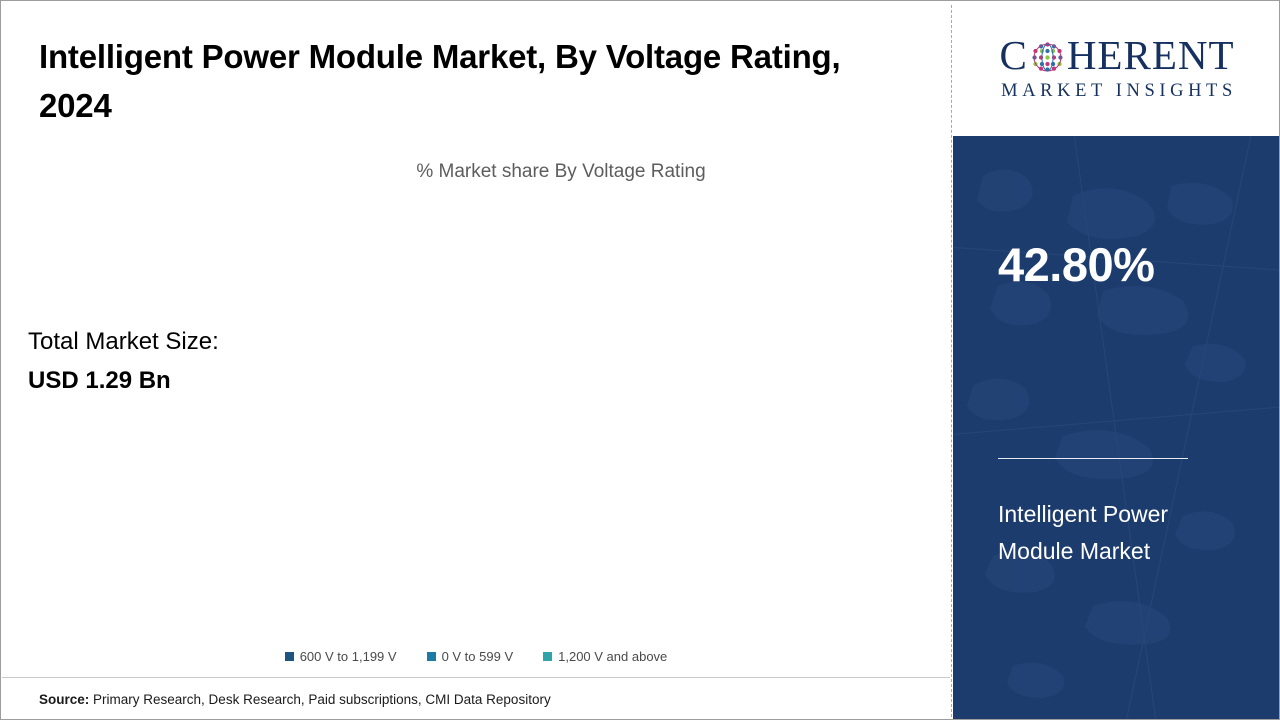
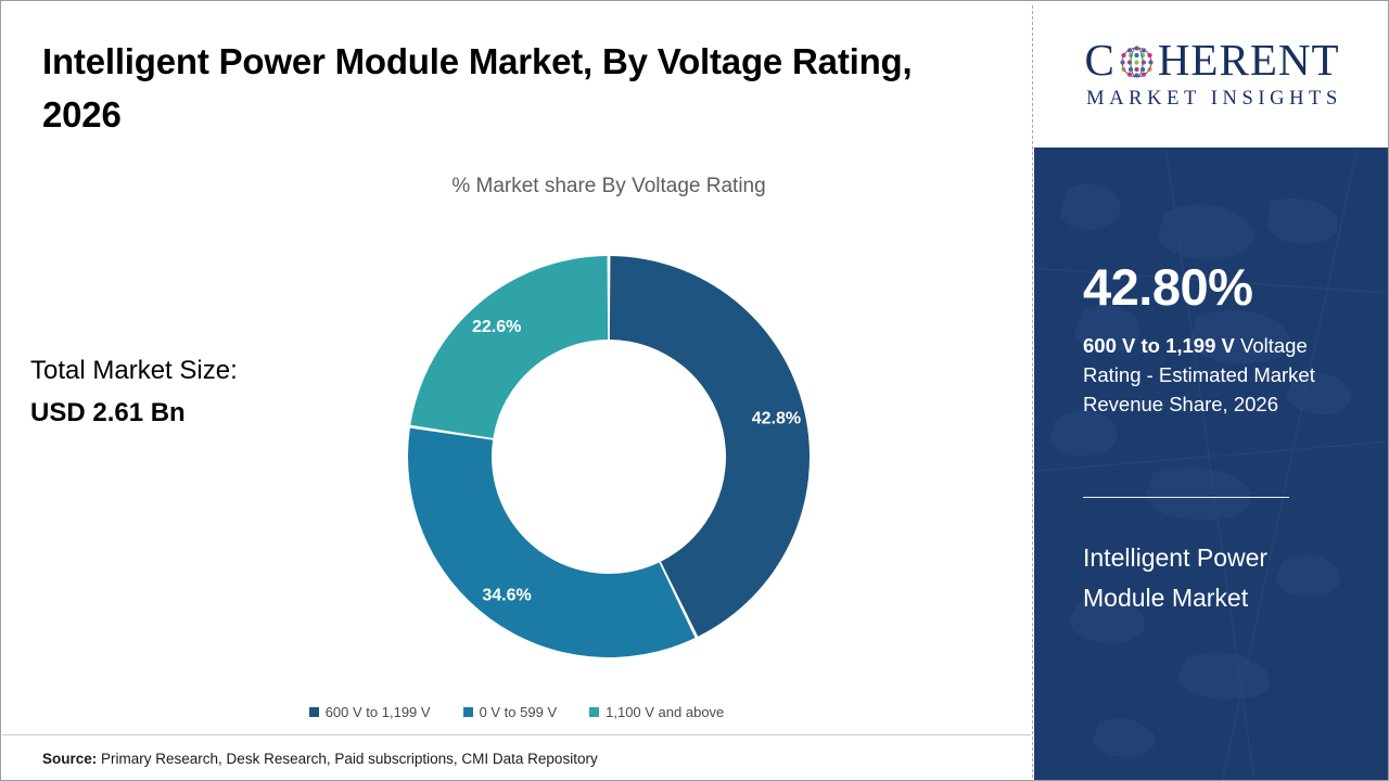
- Intelligent Power Module Market, By Voltage Rating, 2024
+ Intelligent Power Module Market, By Voltage Rating, 2026
  % Market share By Voltage Rating
  Total Market Size:
- USD 1.29 Bn
+ USD 2.61 Bn
+ 42.8%
+ 34.6%
+ 22.6%
  600 V to 1,199 V
  0 V to 599 V
- 1,200 V and above
+ 1,100 V and above
  Source: Primary Research, Desk Research, Paid subscriptions, CMI Data Repository
  C
  HERENT
  MARKET INSIGHTS
  42.80%
+ 600 V to 1,199 V Voltage Rating - Estimated Market Revenue Share, 2026
  Intelligent Power Module Market
